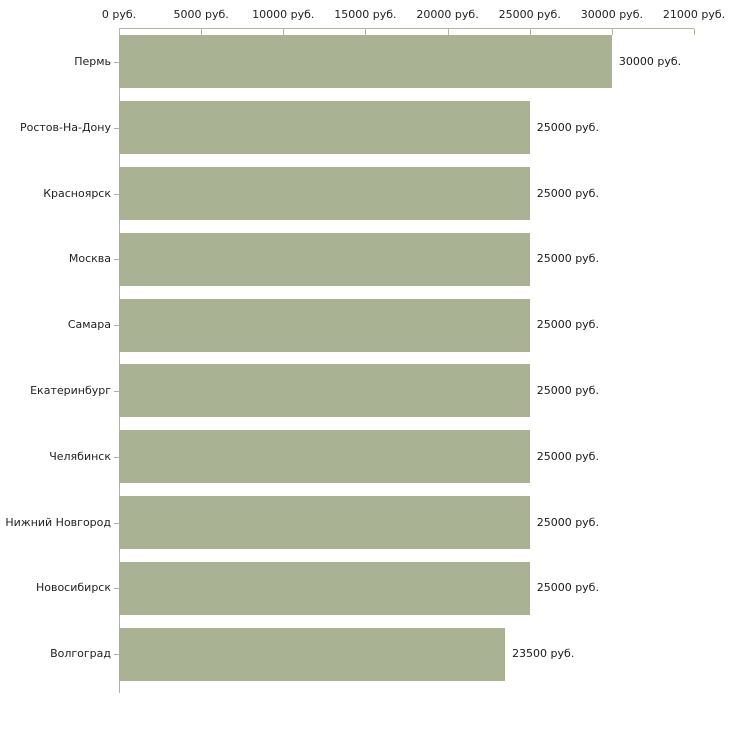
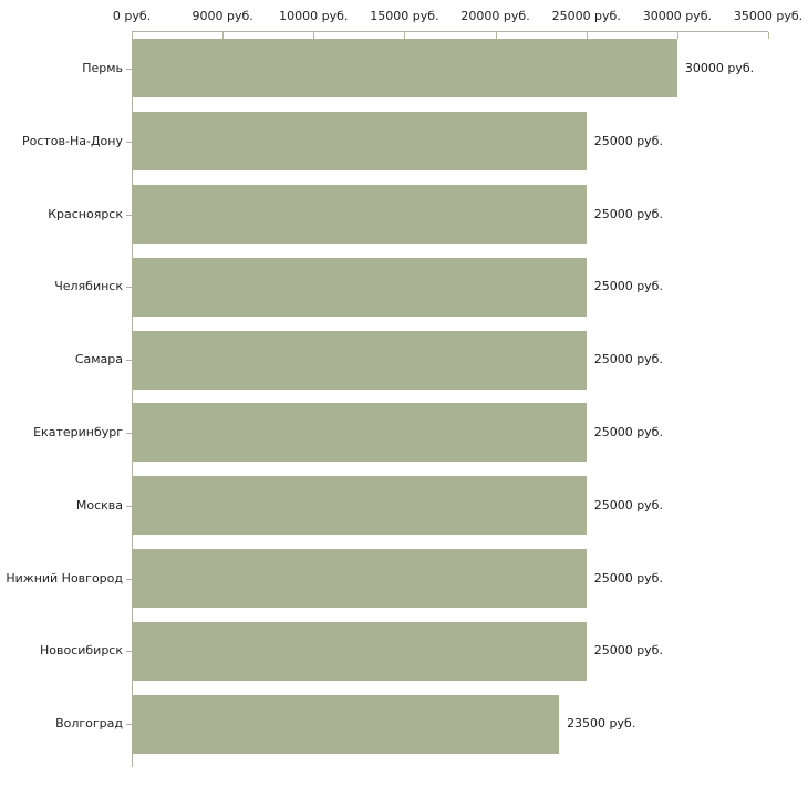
  0 руб.
- 5000 руб.
+ 9000 руб.
  10000 руб.
  15000 руб.
  20000 руб.
  25000 руб.
  30000 руб.
- 21000 руб.
+ 35000 руб.
  Пермь
  Ростов-На-Дону
  Красноярск
- Москва
+ Челябинск
  Самара
  Екатеринбург
- Челябинск
+ Москва
  Нижний Новгород
  Новосибирск
  Волгоград
  30000 руб.
  25000 руб.
  25000 руб.
  25000 руб.
  25000 руб.
  25000 руб.
  25000 руб.
  25000 руб.
  25000 руб.
  23500 руб.
